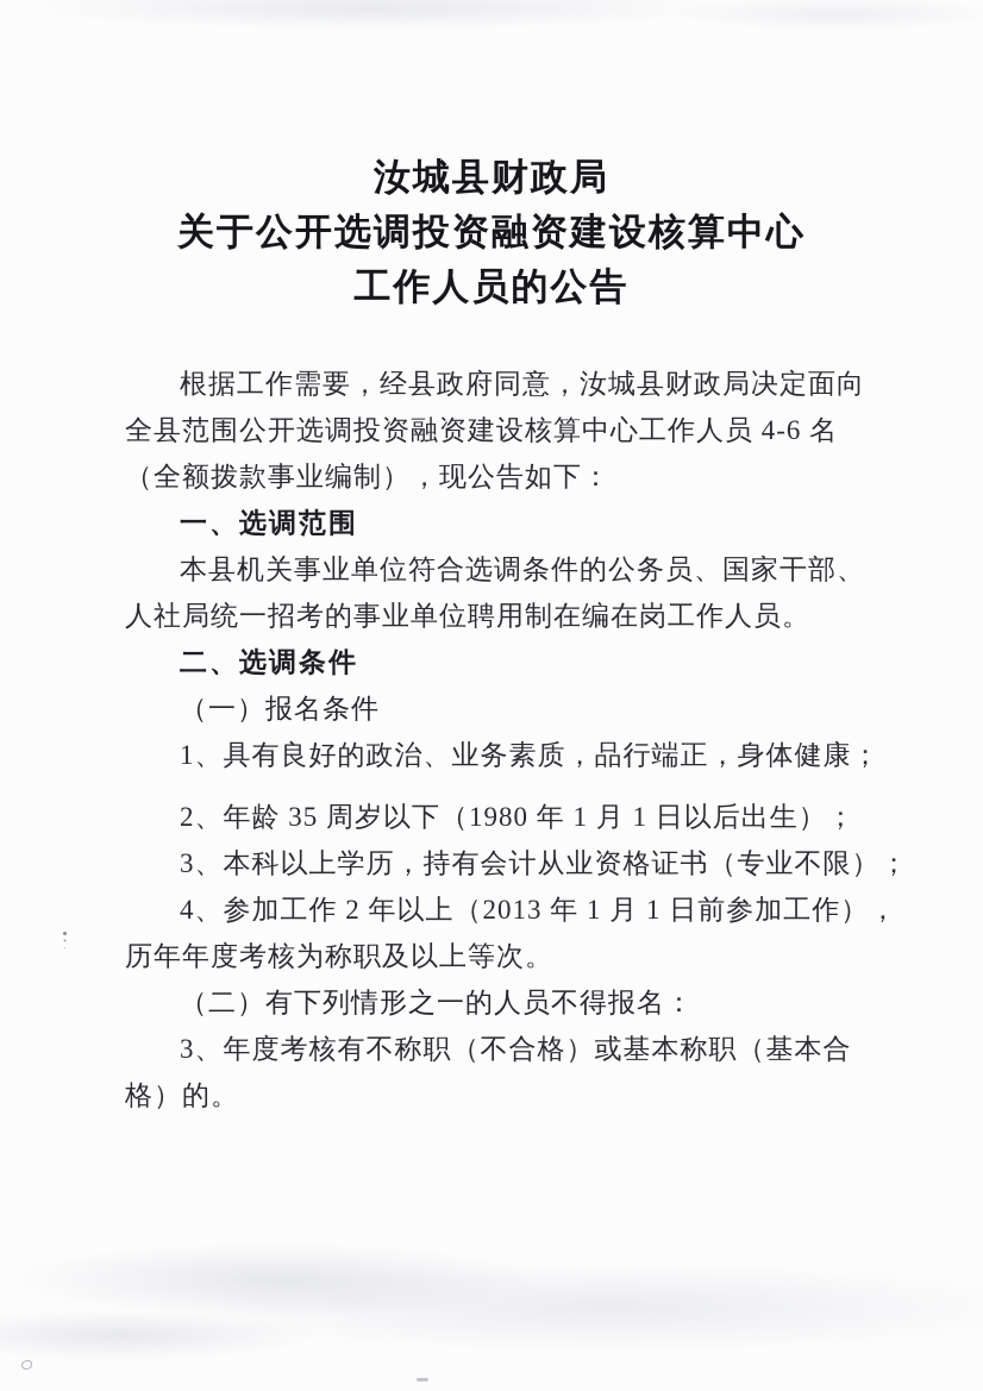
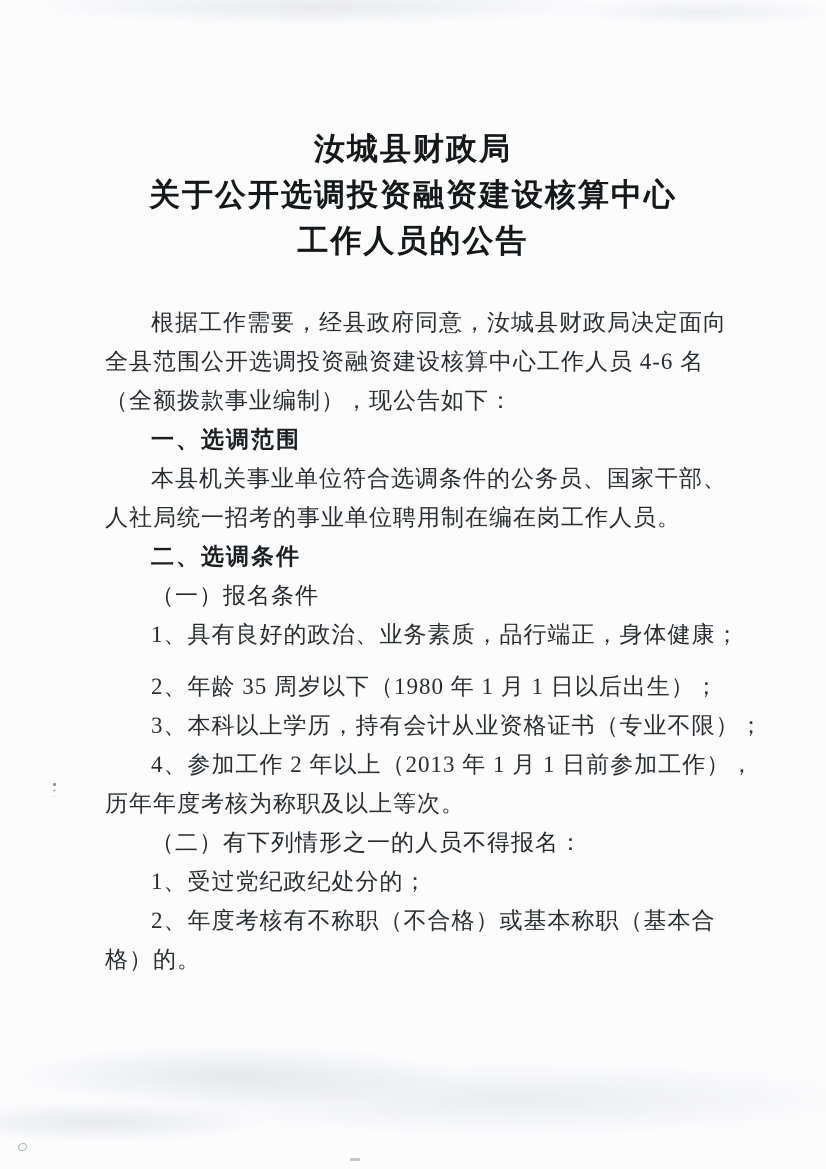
  汝城县财政局
  关于公开选调投资融资建设核算中心
  工作人员的公告
  根据工作需要，经县政府同意，汝城县财政局决定面向
  全县范围公开选调投资融资建设核算中心工作人员 4-6 名
  （全额拨款事业编制），现公告如下：
  一、选调范围
  本县机关事业单位符合选调条件的公务员、国家干部、
  人社局统一招考的事业单位聘用制在编在岗工作人员。
  二、选调条件
  （一）报名条件
  1、具有良好的政治、业务素质，品行端正，身体健康；
  2、年龄 35 周岁以下（1980 年 1 月 1 日以后出生）；
  3、本科以上学历，持有会计从业资格证书（专业不限）；
  4、参加工作 2 年以上（2013 年 1 月 1 日前参加工作），
  历年年度考核为称职及以上等次。
  （二）有下列情形之一的人员不得报名：
+ 1、受过党纪政纪处分的；
- 3、年度考核有不称职（不合格）或基本称职（基本合
+ 2、年度考核有不称职（不合格）或基本称职（基本合
  格）的。
